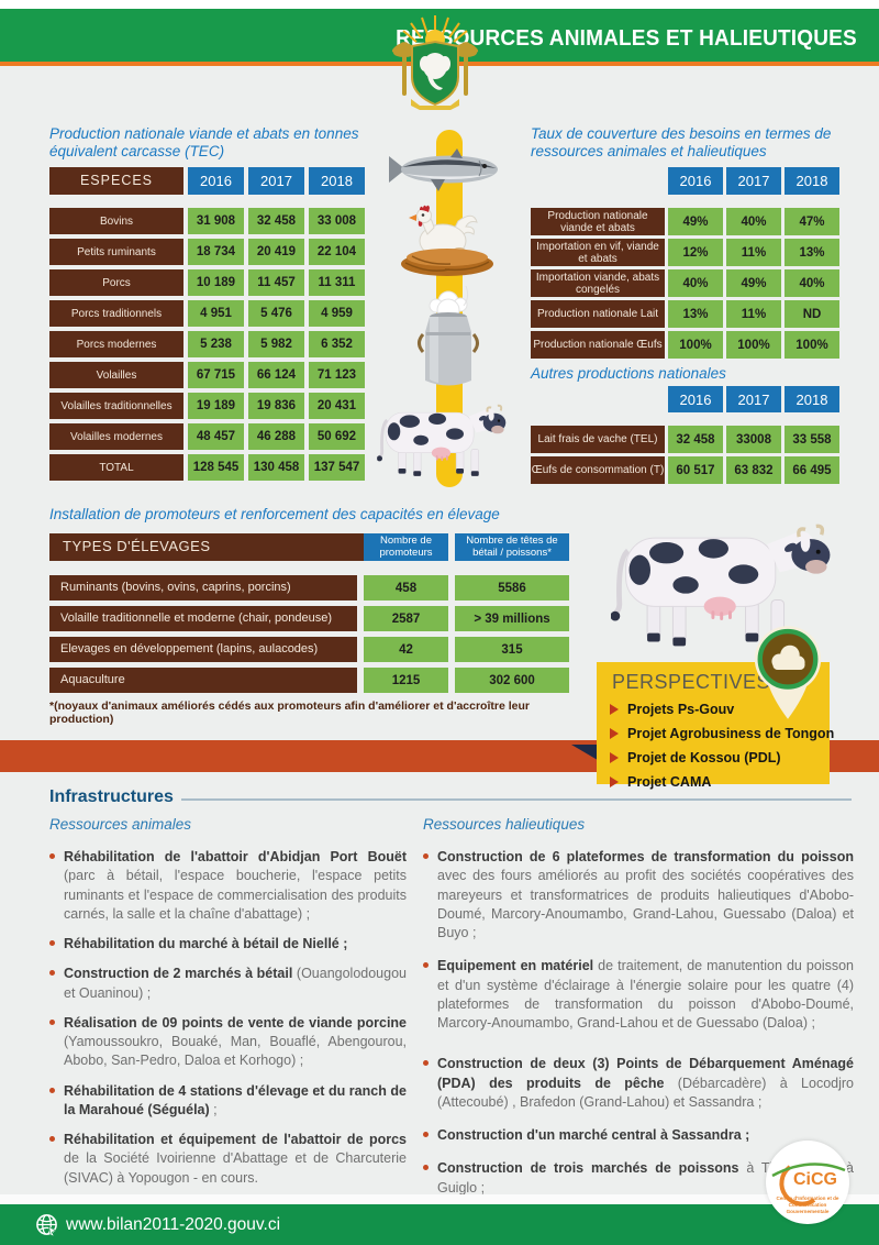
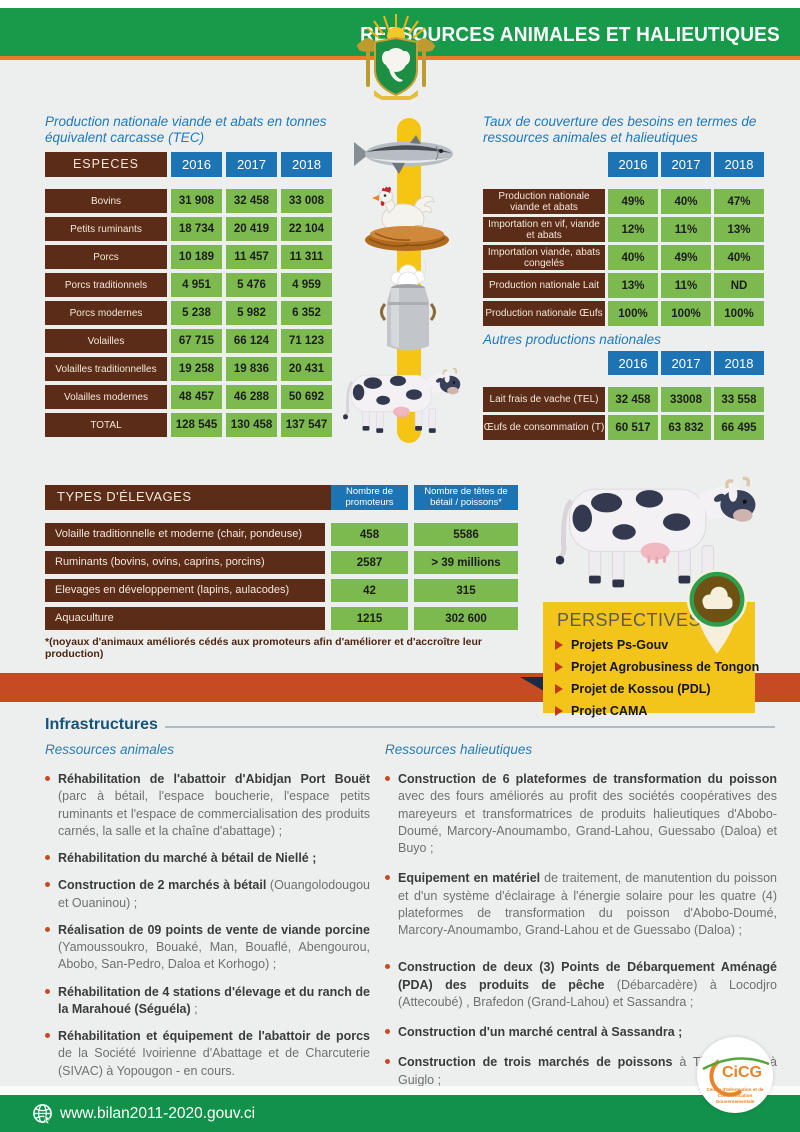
  RESOURCES ANIMALES ET HALIEUTIQUES
  Production nationale viande et abats en tonnes équivalent carcasse (TEC)
  ESPECES
  2016
  2017
  2018
  Bovins
  31 908
  32 458
  33 008
  Petits ruminants
  18 734
  20 419
  22 104
  Porcs
  10 189
  11 457
  11 311
  Porcs traditionnels
  4 951
  5 476
  4 959
  Porcs modernes
  5 238
  5 982
  6 352
  Volailles
  67 715
  66 124
  71 123
  Volailles traditionnelles
- 19 189
+ 19 258
  19 836
  20 431
  Volailles modernes
  48 457
  46 288
  50 692
  TOTAL
  128 545
  130 458
  137 547
  Taux de couverture des besoins en termes de ressources animales et halieutiques
  2016
  2017
  2018
  Production nationale viande et abats
  49%
  40%
  47%
  Importation en vif, viande et abats
  12%
  11%
  13%
  Importation viande, abats congelés
  40%
  49%
  40%
  Production nationale Lait
  13%
  11%
  ND
  Production nationale Œufs
  100%
  100%
  100%
  Autres productions nationales
  2016
  2017
  2018
  Lait frais de vache (TEL)
  32 458
  33008
  33 558
  Œufs de consommation (T)
  60 517
  63 832
  66 495
- Installation de promoteurs et renforcement des capacités en élevage
  TYPES D'ÉLEVAGES
  Nombre de promoteurs
  Nombre de têtes de bétail / poissons*
- Ruminants (bovins, ovins, caprins, porcins)
+ Volaille traditionnelle et moderne (chair, pondeuse)
  458
  5586
- Volaille traditionnelle et moderne (chair, pondeuse)
+ Ruminants (bovins, ovins, caprins, porcins)
  2587
  > 39 millions
  Elevages en développement (lapins, aulacodes)
  42
  315
  Aquaculture
  1215
  302 600
  *(noyaux d'animaux améliorés cédés aux promoteurs afin d'améliorer et d'accroître leur production)
  PERSPECTIVES
  Projets Ps-Gouv
  Projet Agrobusiness de Tongon
  Projet de Kossou (PDL)
  Projet CAMA
  Infrastructures
  Ressources animales
  Réhabilitation de l'abattoir d'Abidjan Port Bouët (parc à bétail, l'espace boucherie, l'espace petits ruminants et l'espace de commercialisation des produits carnés, la salle et la chaîne d'abattage) ;
  Réhabilitation du marché à bétail de Niellé ;
  Construction de 2 marchés à bétail (Ouangolodougou et Ouaninou) ;
  Réalisation de 09 points de vente de viande porcine (Yamoussoukro, Bouaké, Man, Bouaflé, Abengourou, Abobo, San-Pedro, Daloa et Korhogo) ;
  Réhabilitation de 4 stations d'élevage et du ranch de la Marahoué (Séguéla) ;
  Réhabilitation et équipement de l'abattoir de porcs de la Société Ivoirienne d'Abattage et de Charcuterie (SIVAC) à Yopougon - en cours.
  Ressources halieutiques
  Construction de 6 plateformes de transformation du poisson avec des fours améliorés au profit des sociétés coopératives des mareyeurs et transformatrices de produits halieutiques d'Abobo-Doumé, Marcory-Anoumambo, Grand-Lahou, Guessabo (Daloa) et Buyo ;
  Equipement en matériel de traitement, de manutention du poisson et d'un système d'éclairage à l'énergie solaire pour les quatre (4) plateformes de transformation du poisson d'Abobo-Doumé, Marcory-Anoumambo, Grand-Lahou et de Guessabo (Daloa) ;
  Construction de deux (3) Points de Débarquement Aménagé (PDA) des produits de pêche (Débarcadère) à Locodjro (Attecoubé) , Brafedon (Grand-Lahou) et Sassandra ;
  Construction d'un marché central à Sassandra ;
  Construction de trois marchés de poissons à T à Guiglo ;
  CiCG
  www.bilan2011-2020.gouv.ci
